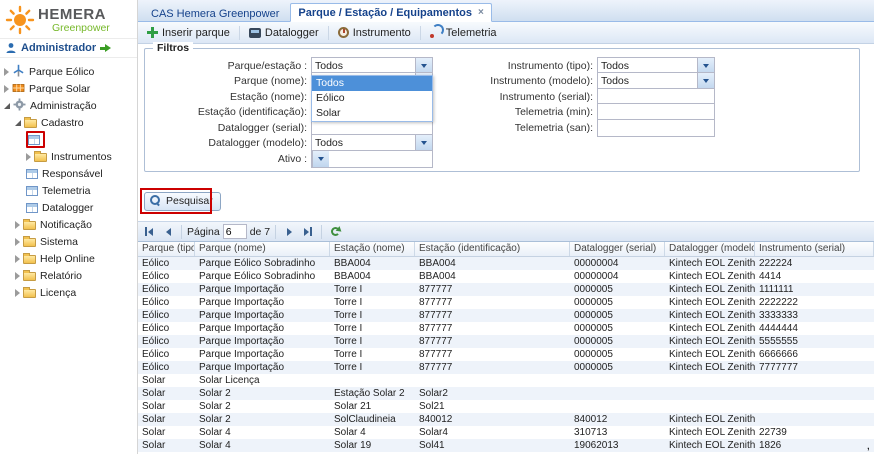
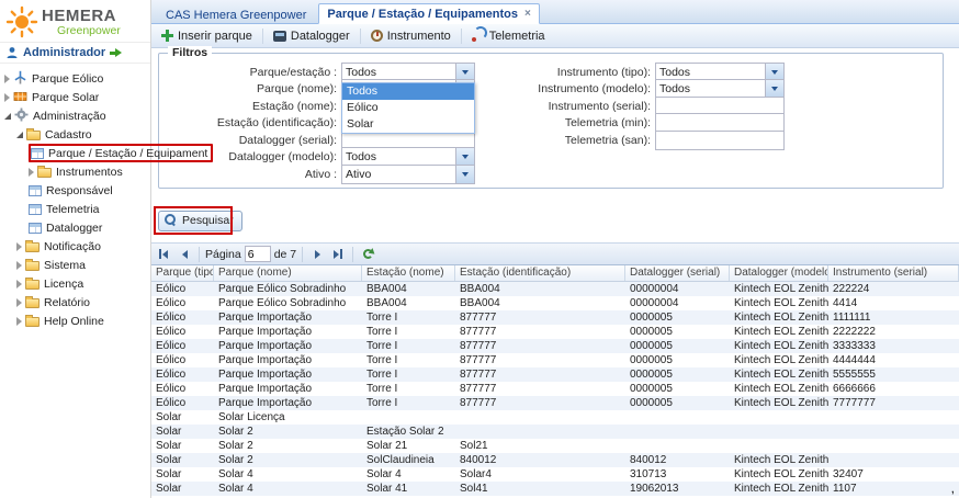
  HEMERA
  Greenpower
  Administrador
  Parque Eólico
  Parque Solar
  Administração
  Cadastro
+ Parque / Estação / Equipament
  Instrumentos
  Responsável
  Telemetria
  Datalogger
  Notificação
  Sistema
- Help Online
+ Licença
  Relatório
- Licença
+ Help Online
  CAS Hemera Greenpower
  Parque / Estação / Equipamentos
  ×
  Inserir parque
  Datalogger
  Instrumento
  Telemetria
  Filtros
  Parque/estação :
  Todos
  Instrumento (tipo):
  Todos
  Parque (nome):
  Instrumento (modelo):
  Todos
  Estação (nome):
  Instrumento (serial):
  Estação (identificação):
  Telemetria (min):
  Datalogger (serial):
  Telemetria (san):
  Datalogger (modelo):
  Todos
  Ativo :
+ Ativo
  Todos
  Eólico
  Solar
  Pesquisar
  Página
  6
  de 7
  Parque (tipo
  Parque (nome)
  Estação (nome)
  Estação (identificação)
  Datalogger (serial)
  Datalogger (modelo
  Instrumento (serial)
  Eólico
  Parque Eólico Sobradinho
  BBA004
  BBA004
  00000004
  Kintech EOL Zenith
  222224
  Eólico
  Parque Eólico Sobradinho
  BBA004
  BBA004
  00000004
  Kintech EOL Zenith
  4414
  Eólico
  Parque Importação
  Torre I
  877777
  0000005
  Kintech EOL Zenith
  1111111
  Eólico
  Parque Importação
  Torre I
  877777
  0000005
  Kintech EOL Zenith
  2222222
  Eólico
  Parque Importação
  Torre I
  877777
  0000005
  Kintech EOL Zenith
  3333333
  Eólico
  Parque Importação
  Torre I
  877777
  0000005
  Kintech EOL Zenith
  4444444
  Eólico
  Parque Importação
  Torre I
  877777
  0000005
  Kintech EOL Zenith
  5555555
  Eólico
  Parque Importação
  Torre I
  877777
  0000005
  Kintech EOL Zenith
  6666666
  Eólico
  Parque Importação
  Torre I
  877777
  0000005
  Kintech EOL Zenith
  7777777
  Solar
  Solar Licença
  Solar
  Solar 2
  Estação Solar 2
- Solar2
  Solar
  Solar 2
  Solar 21
  Sol21
  Solar
  Solar 2
  SolClaudineia
  840012
  840012
  Kintech EOL Zenith
  Solar
  Solar 4
  Solar 4
  Solar4
  310713
  Kintech EOL Zenith
- 22739
+ 32407
  Solar
  Solar 4
- Solar 19
+ Solar 41
  Sol41
  19062013
  Kintech EOL Zenith
- 1826
+ 1107
  ,
